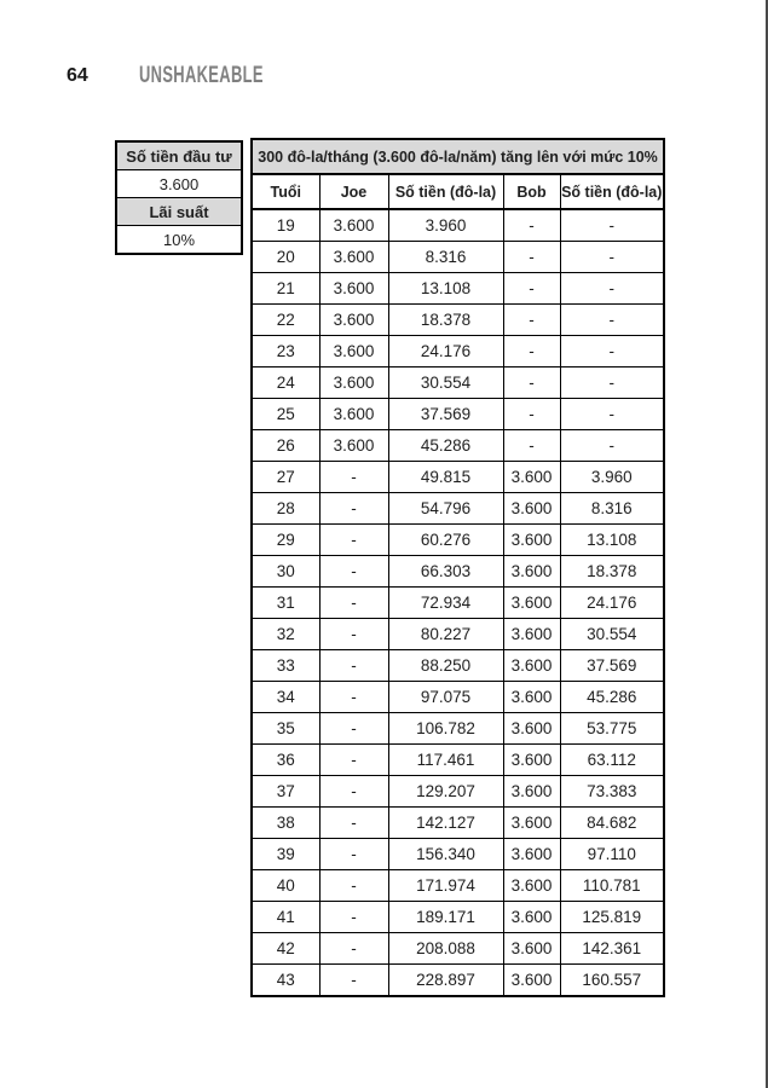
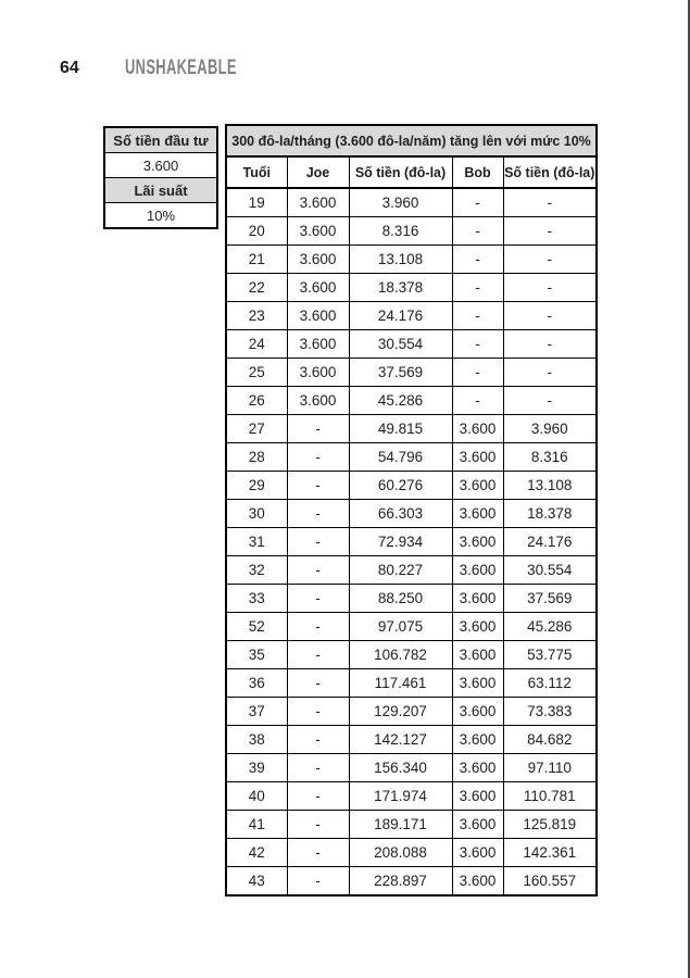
  64
  UNSHAKEABLE
  Số tiền đầu tư
  3.600
  Lãi suất
  10%
  300 đô-la/tháng (3.600 đô-la/năm) tăng lên với mức 10%
  Tuổi	Joe	Số tiền (đô-la)	Bob	Số tiền (đô-la)
  19	3.600	3.960	-	-
  20	3.600	8.316	-	-
  21	3.600	13.108	-	-
  22	3.600	18.378	-	-
  23	3.600	24.176	-	-
  24	3.600	30.554	-	-
  25	3.600	37.569	-	-
  26	3.600	45.286	-	-
  27	-	49.815	3.600	3.960
  28	-	54.796	3.600	8.316
  29	-	60.276	3.600	13.108
  30	-	66.303	3.600	18.378
  31	-	72.934	3.600	24.176
  32	-	80.227	3.600	30.554
  33	-	88.250	3.600	37.569
- 34	-	97.075	3.600	45.286
+ 52	-	97.075	3.600	45.286
  35	-	106.782	3.600	53.775
  36	-	117.461	3.600	63.112
  37	-	129.207	3.600	73.383
  38	-	142.127	3.600	84.682
  39	-	156.340	3.600	97.110
  40	-	171.974	3.600	110.781
  41	-	189.171	3.600	125.819
  42	-	208.088	3.600	142.361
  43	-	228.897	3.600	160.557
